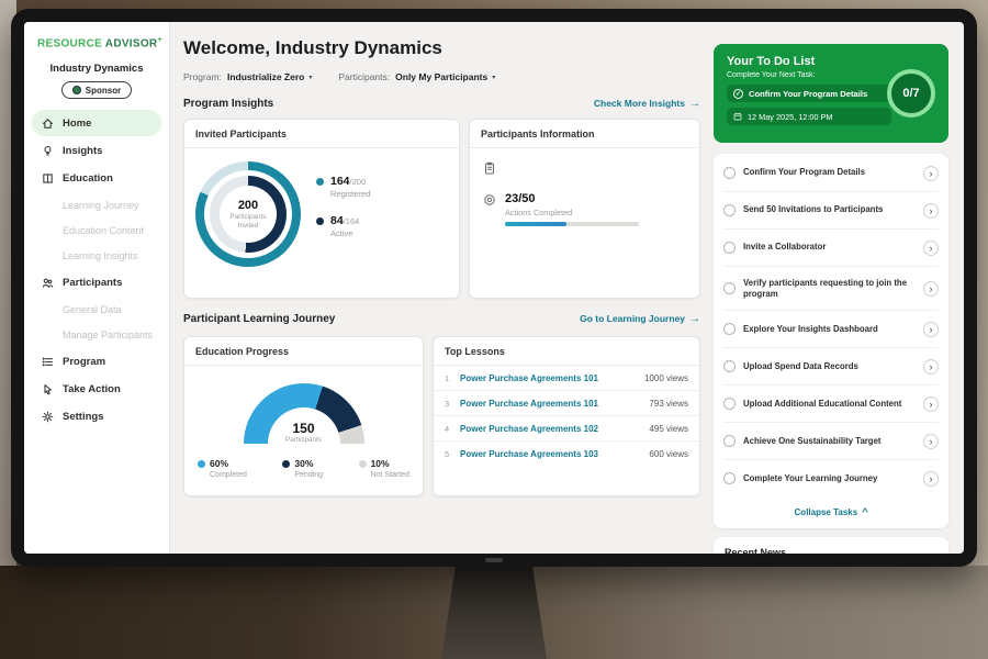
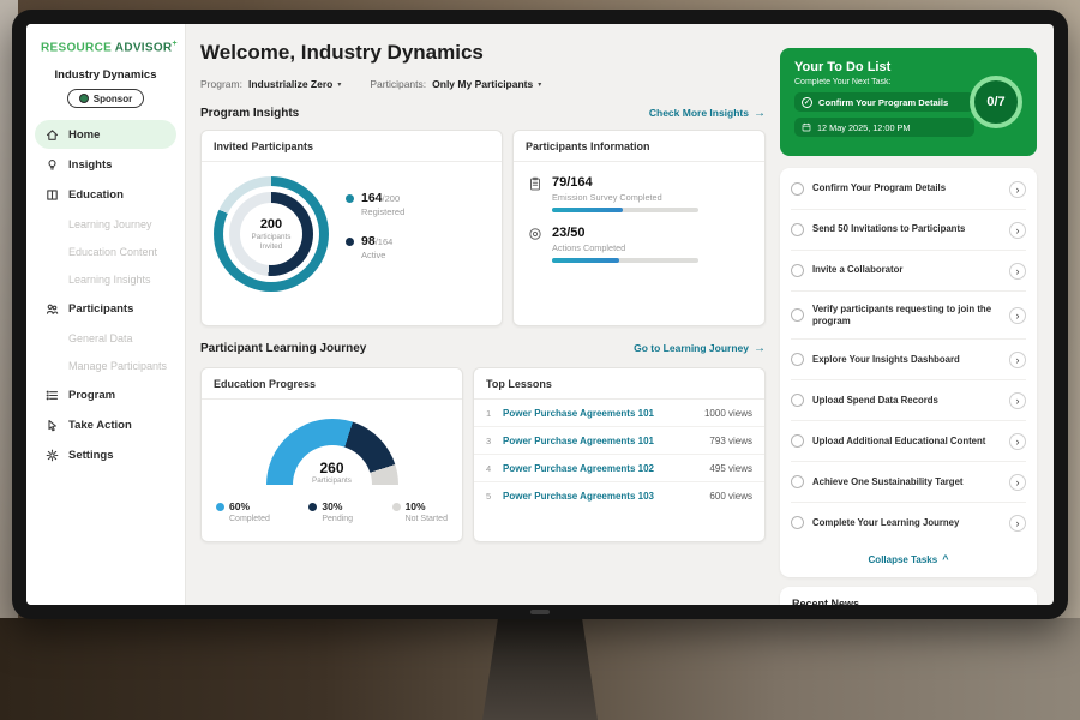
  RESOURCE ADVISOR
  Industry Dynamics
  Sponsor
  Home
  Insights
  Education
  Learning Journey
  Education Content
  Learning Insights
  Participants
  General Data
  Manage Participants
  Program
  Take Action
  Settings
  Welcome, Industry Dynamics
  Program:
  Industrialize Zero
  Participants:
  Only My Participants
  Program Insights
  Check More Insights →
  Invited Participants
  200
  164/200
  Registered
- 84/164
+ 98/164
  Active
  Participants Information
+ 79/164
+ Emission Survey Completed
  23/50
  Actions Completed
  Participant Learning Journey
  Go to Learning Journey →
  Education Progress
- 150
+ 260
  60%
  30%
  10%
  Top Lessons
  1
  Power Purchase Agreements 101
  1000 views
  3
  Power Purchase Agreements 101
  793 views
  4
  Power Purchase Agreements 102
  495 views
  5
  Power Purchase Agreements 103
  600 views
  Your To Do List
  Confirm Your Program Details
  12 May 2025, 12:00 PM
  0/7
  Confirm Your Program Details
  ›
  Send 50 Invitations to Participants
  ›
  Invite a Collaborator
  ›
  Verify participants requesting to join the program
  ›
  Explore Your Insights Dashboard
  ›
  Upload Spend Data Records
  ›
  Upload Additional Educational Content
  ›
  Achieve One Sustainability Target
  ›
  Complete Your Learning Journey
  ›
  Collapse Tasks
  ^
  Recent News
